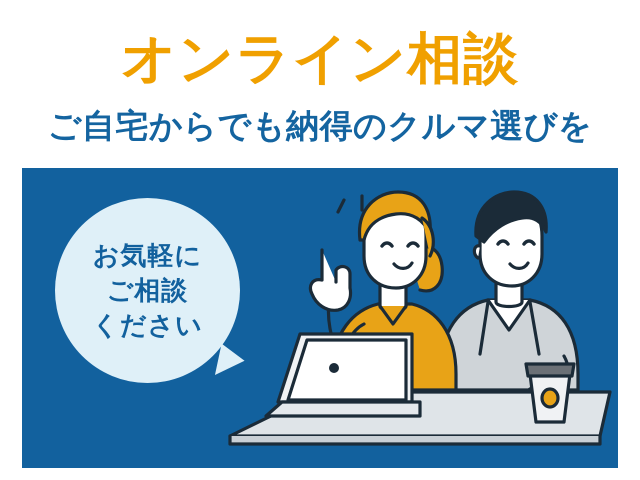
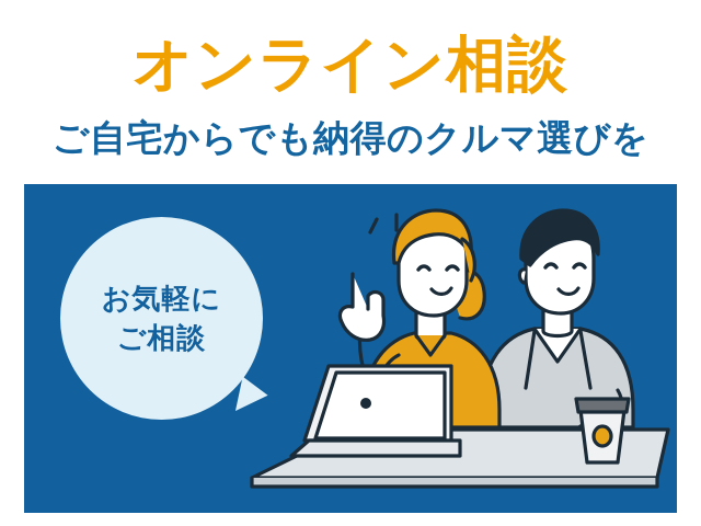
  オンライン相談
  ご自宅からでも納得のクルマ選びを
  お気軽に
  ご相談
- ください
